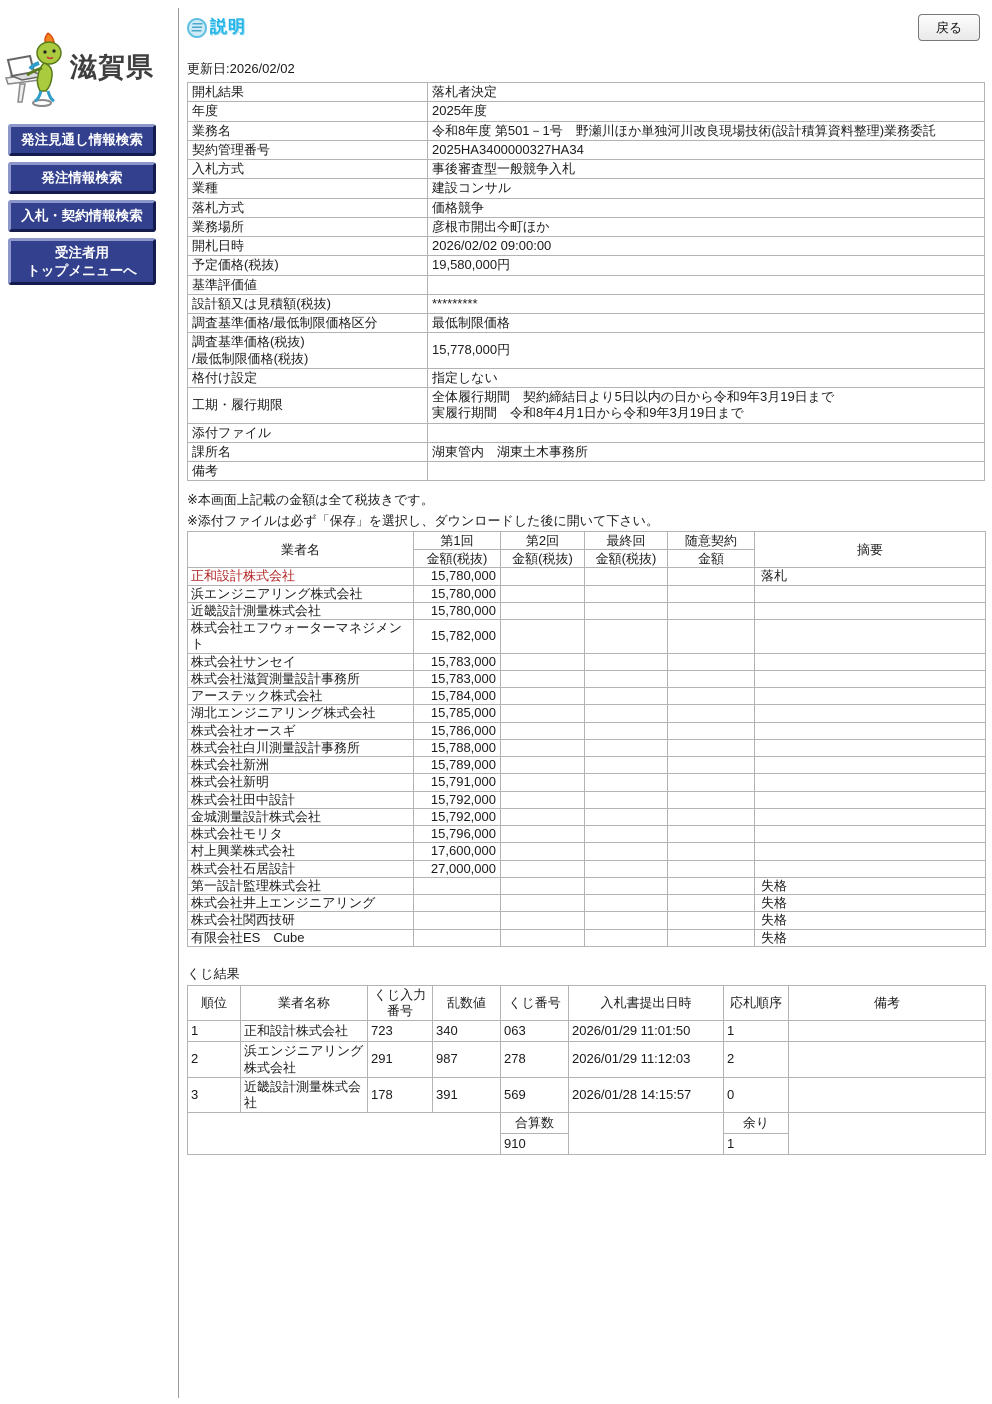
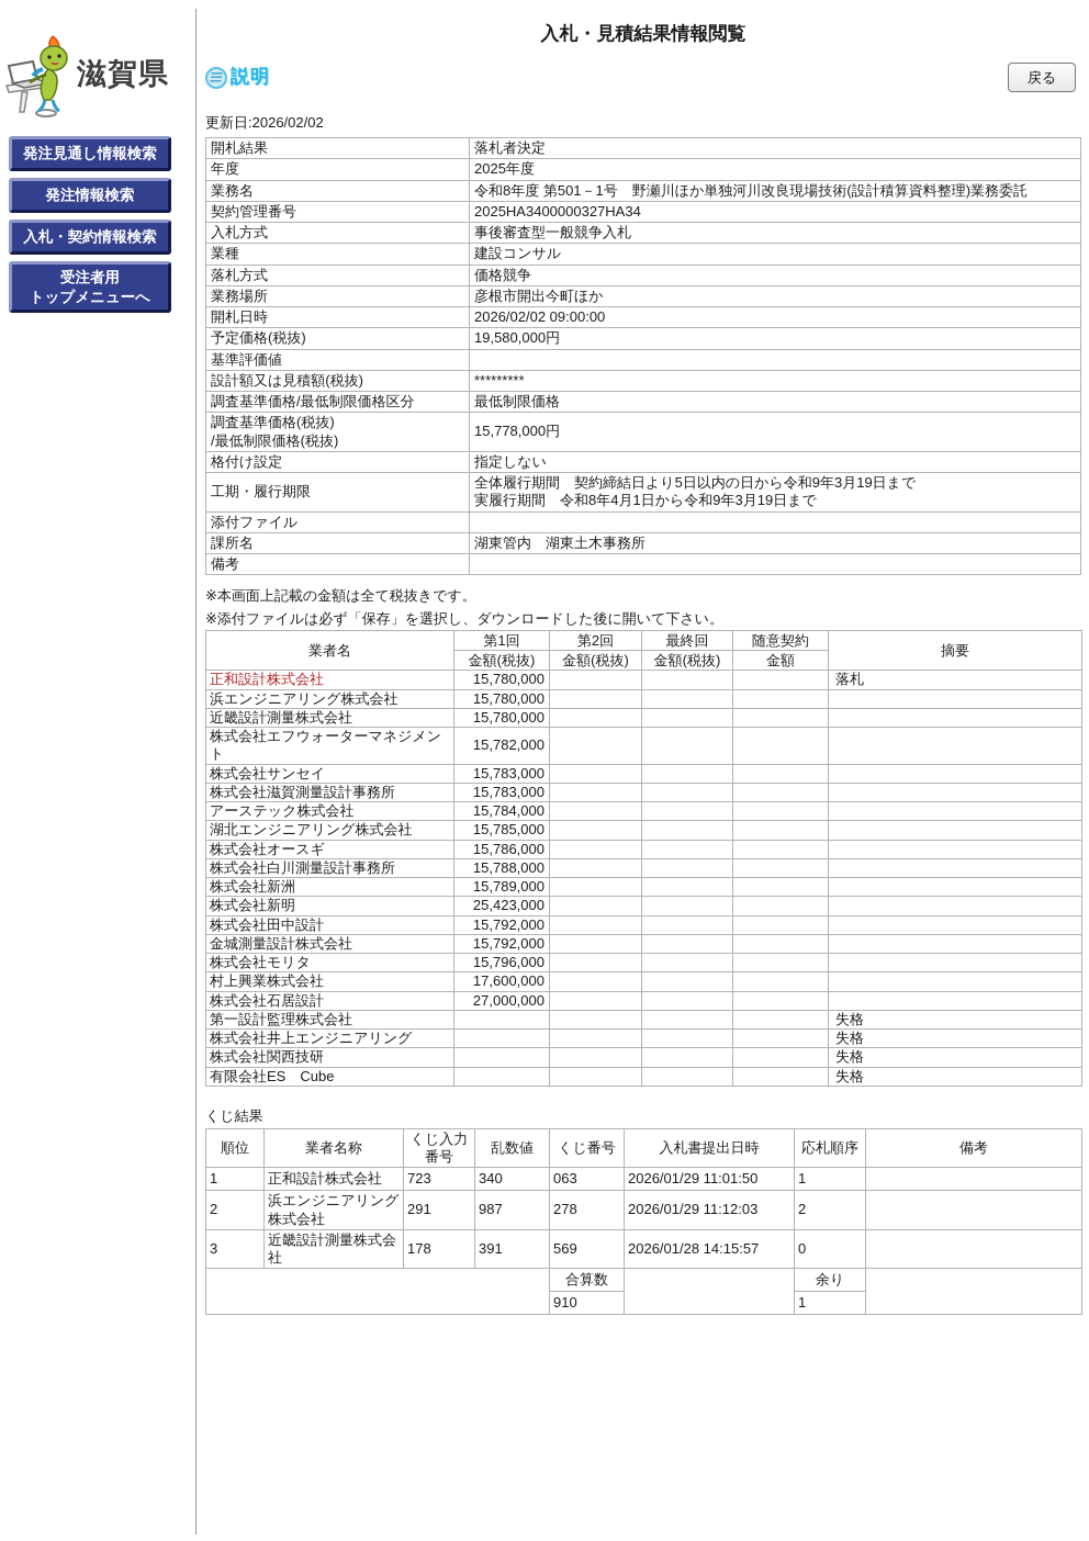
  滋賀県
  発注見通し情報検索
  発注情報検索
  入札・契約情報検索
  受注者用
  トップメニューへ
+ 入札・見積結果情報閲覧
  説明
  戻る
  更新日:2026/02/02
  開札結果	落札者決定
  年度	2025年度
  業務名	令和8年度 第501－1号 野瀬川ほか単独河川改良現場技術(設計積算資料整理)業務委託
  契約管理番号	2025HA3400000327HA34
  入札方式	事後審査型一般競争入札
  業種	建設コンサル
  落札方式	価格競争
  業務場所	彦根市開出今町ほか
  開札日時	2026/02/02 09:00:00
  予定価格(税抜)	19,580,000円
  基準評価値
  設計額又は見積額(税抜)	*********
  調査基準価格/最低制限価格区分	最低制限価格
  調査基準価格(税抜) /最低制限価格(税抜)	15,778,000円
  格付け設定	指定しない
  工期・履行期限	全体履行期間 契約締結日より5日以内の日から令和9年3月19日まで 実履行期間 令和8年4月1日から令和9年3月19日まで
  添付ファイル
  課所名	湖東管内 湖東土木事務所
  備考
  ※本画面上記載の金額は全て税抜きです。
  ※添付ファイルは必ず「保存」を選択し、ダウンロードした後に開いて下さい。
  業者名	第1回	第2回	最終回	随意契約	摘要
  金額(税抜)	金額(税抜)	金額(税抜)	金額
  正和設計株式会社	15,780,000				落札
  浜エンジニアリング株式会社	15,780,000
  近畿設計測量株式会社	15,780,000
  株式会社エフウォーターマネジメント	15,782,000
  株式会社サンセイ	15,783,000
  株式会社滋賀測量設計事務所	15,783,000
  アーステック株式会社	15,784,000
  湖北エンジニアリング株式会社	15,785,000
  株式会社オースギ	15,786,000
  株式会社白川測量設計事務所	15,788,000
  株式会社新洲	15,789,000
- 株式会社新明	15,791,000
+ 株式会社新明	25,423,000
  株式会社田中設計	15,792,000
  金城測量設計株式会社	15,792,000
  株式会社モリタ	15,796,000
  村上興業株式会社	17,600,000
  株式会社石居設計	27,000,000
  第一設計監理株式会社					失格
  株式会社井上エンジニアリング					失格
  株式会社関西技研					失格
  有限会社ES Cube					失格
  くじ結果
  順位	業者名称	くじ入力番号	乱数値	くじ番号	入札書提出日時	応札順序	備考
  1	正和設計株式会社	723	340	063	2026/01/29 11:01:50	1
  2	浜エンジニアリング株式会社	291	987	278	2026/01/29 11:12:03	2
  3	近畿設計測量株式会社	178	391	569	2026/01/28 14:15:57	0
  	合算数		余り
  910	1
